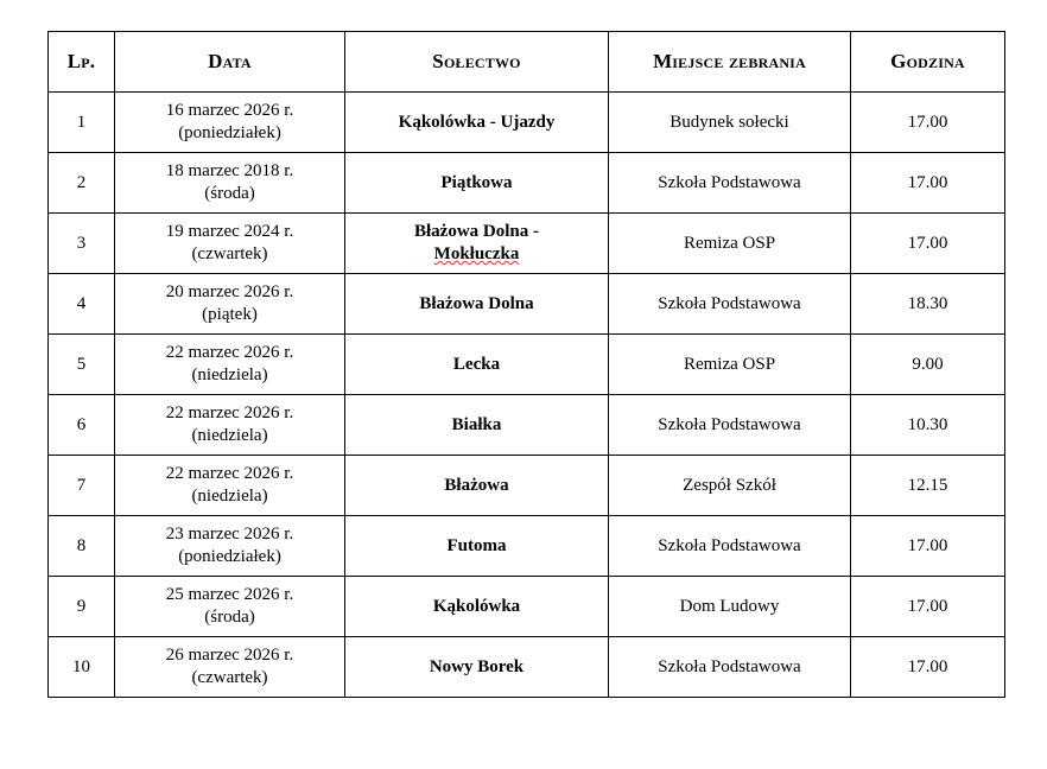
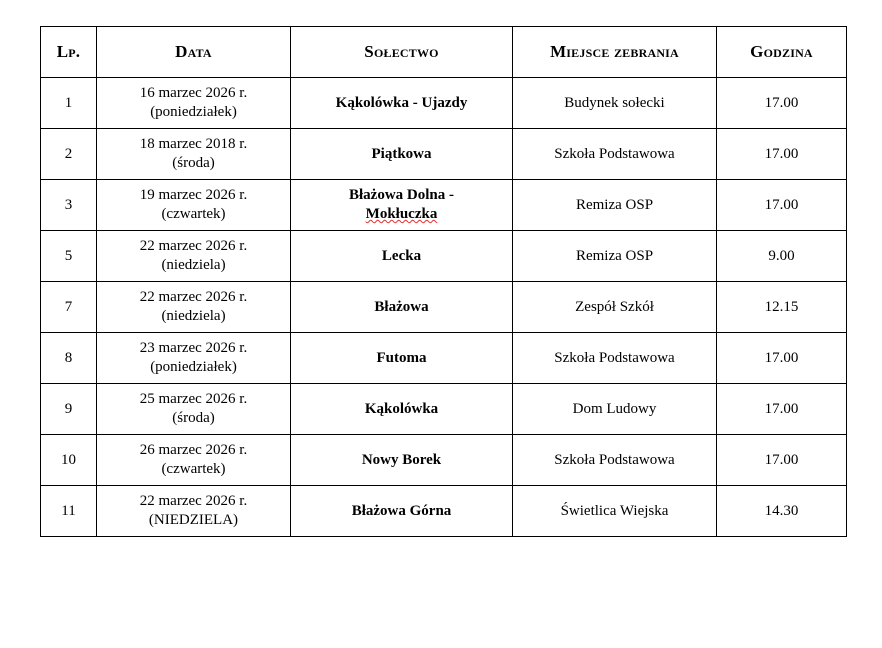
  Lp.	Data	Sołectwo	Miejsce zebrania	Godzina
  1	16 marzec 2026 r.(poniedziałek)	Kąkolówka - Ujazdy	Budynek sołecki	17.00
  2	18 marzec 2018 r.(środa)	Piątkowa	Szkoła Podstawowa	17.00
- 3	19 marzec 2024 r.(czwartek)	Błażowa Dolna -Mokłuczka	Remiza OSP	17.00
+ 3	19 marzec 2026 r.(czwartek)	Błażowa Dolna -Mokłuczka	Remiza OSP	17.00
- 4	20 marzec 2026 r.(piątek)	Błażowa Dolna	Szkoła Podstawowa	18.30
  5	22 marzec 2026 r.(niedziela)	Lecka	Remiza OSP	9.00
- 6	22 marzec 2026 r.(niedziela)	Białka	Szkoła Podstawowa	10.30
  7	22 marzec 2026 r.(niedziela)	Błażowa	Zespół Szkół	12.15
  8	23 marzec 2026 r.(poniedziałek)	Futoma	Szkoła Podstawowa	17.00
  9	25 marzec 2026 r.(środa)	Kąkolówka	Dom Ludowy	17.00
  10	26 marzec 2026 r.(czwartek)	Nowy Borek	Szkoła Podstawowa	17.00
+ 11	22 marzec 2026 r.(NIEDZIELA)	Błażowa Górna	Świetlica Wiejska	14.30
